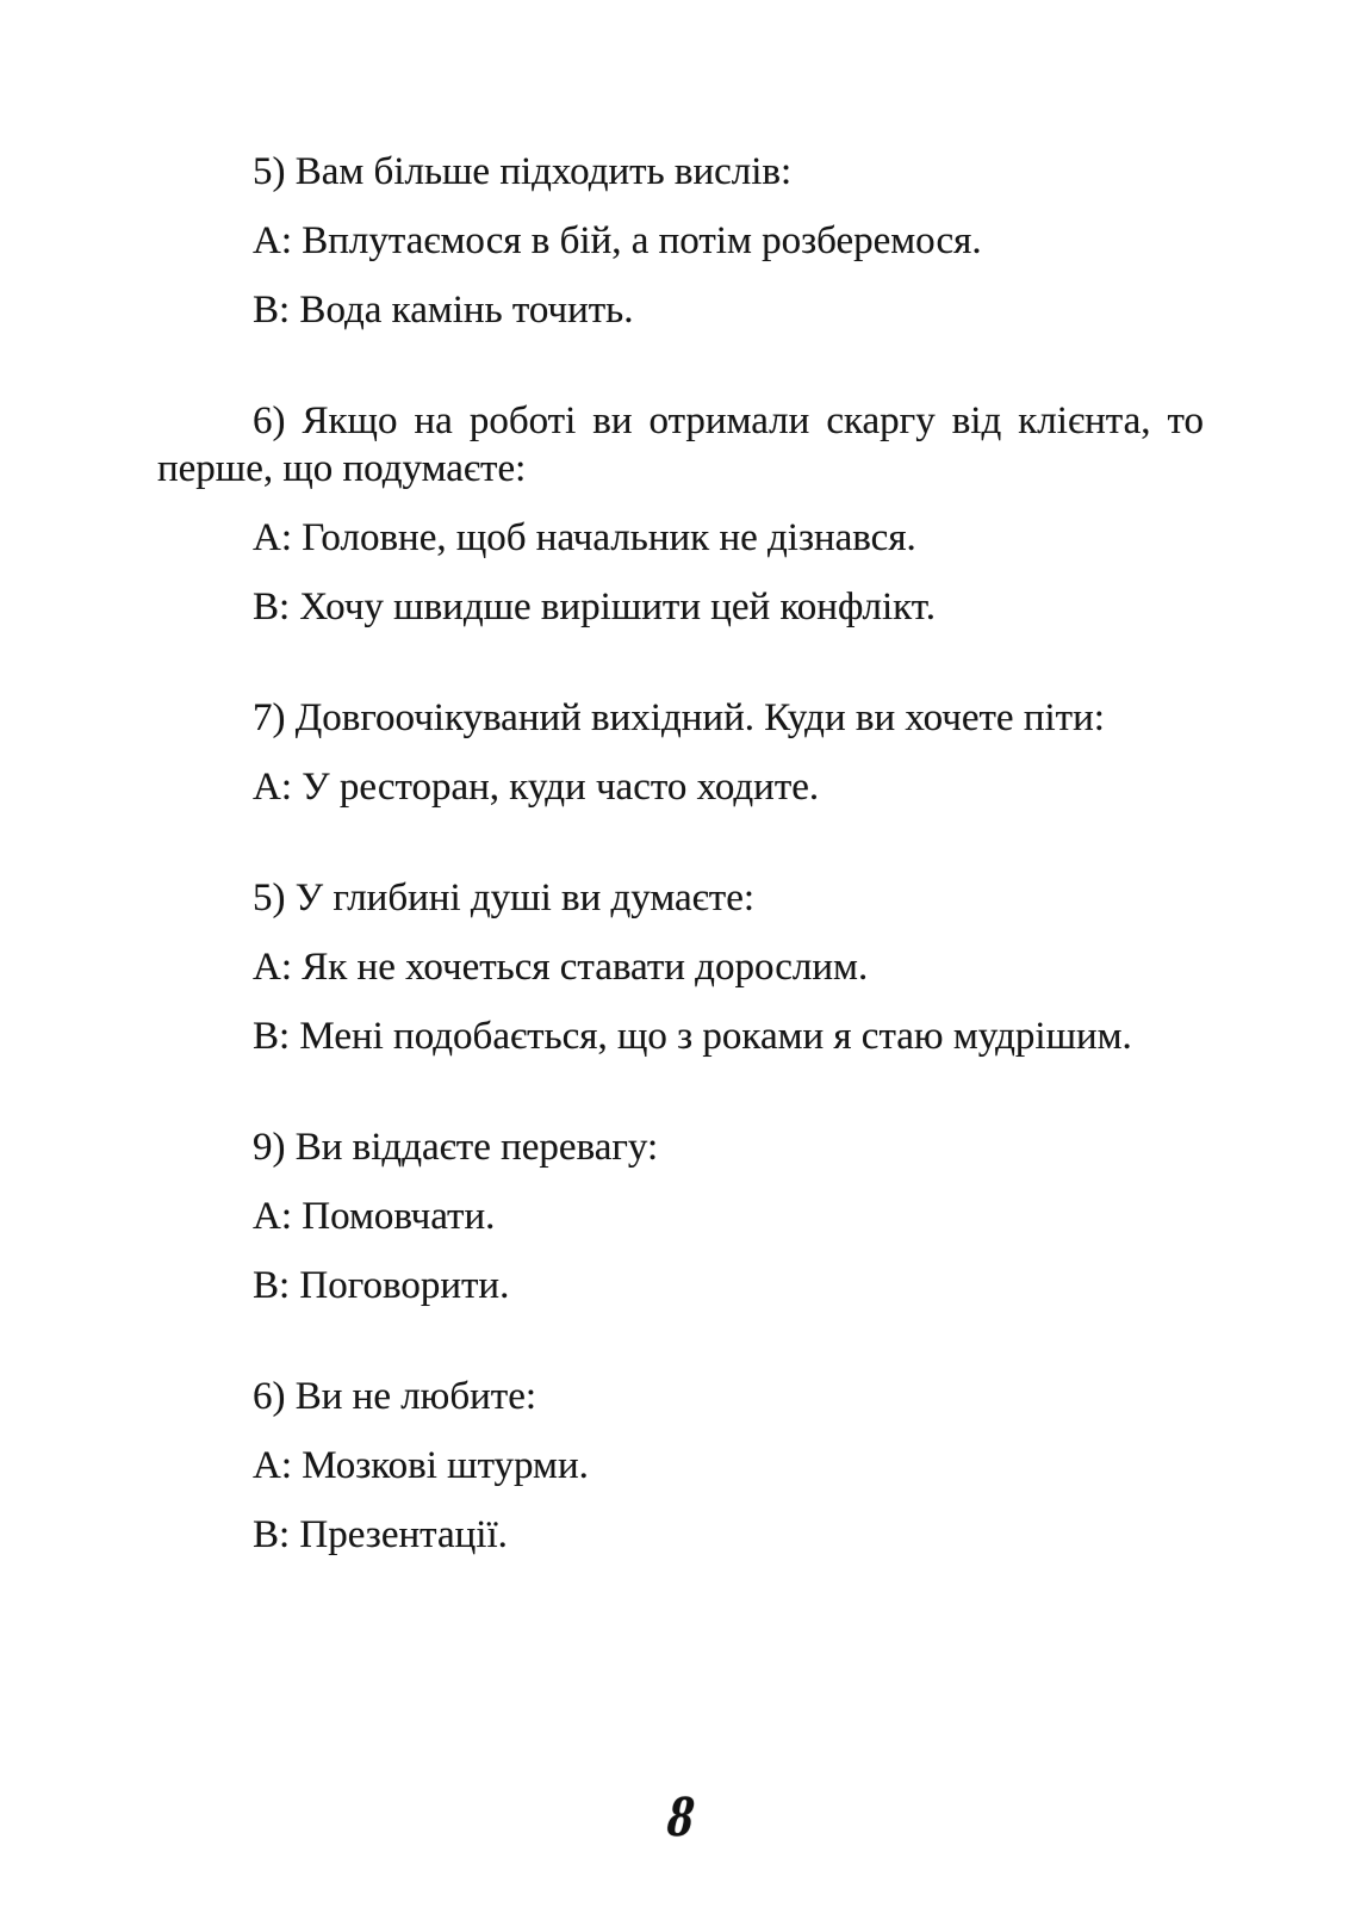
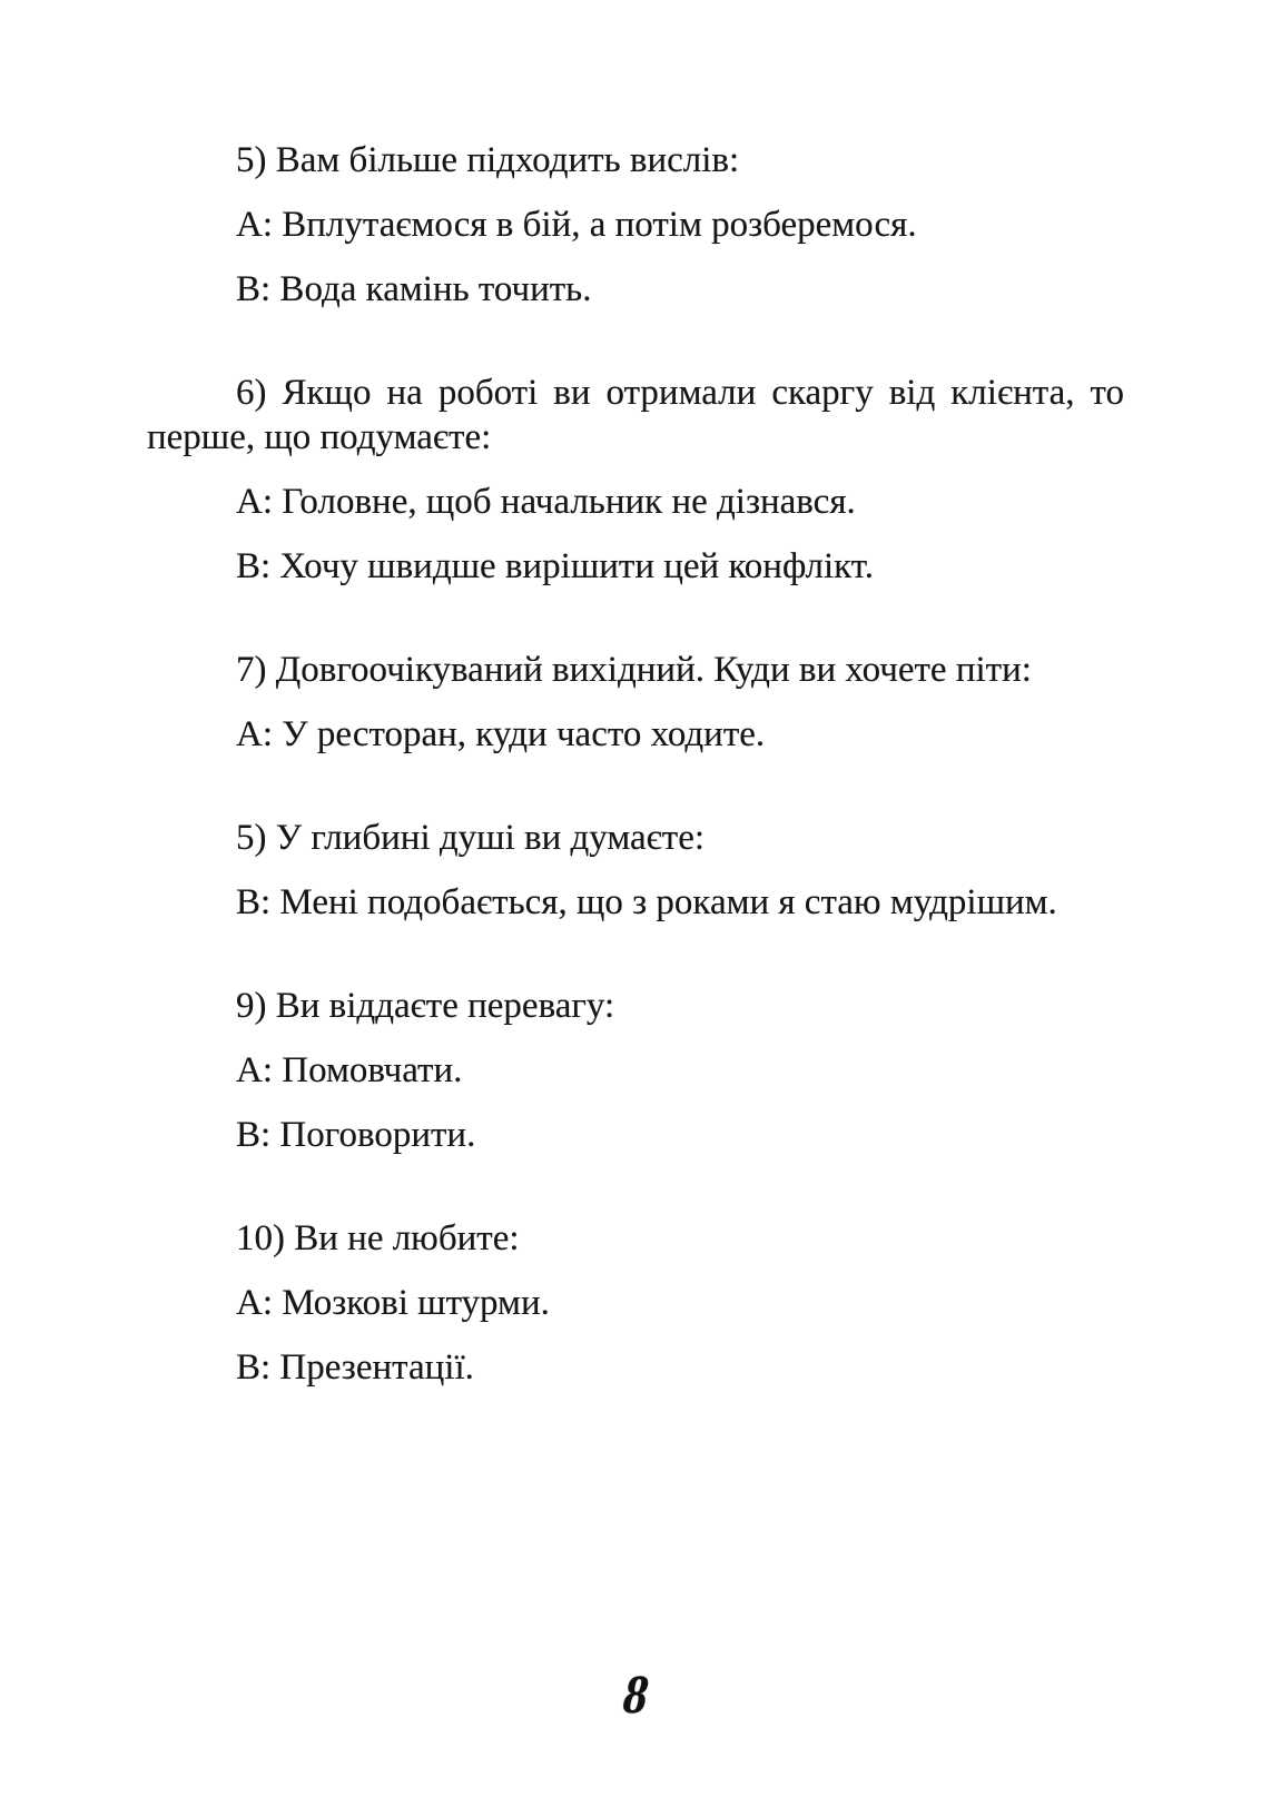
  5) Вам більше підходить вислів:
  А: Вплутаємося в бій, а потім розберемося.
  В: Вода камінь точить.
  6) Якщо на роботі ви отримали скаргу від клієнта, то
  перше, що подумаєте:
  А: Головне, щоб начальник не дізнався.
  В: Хочу швидше вирішити цей конфлікт.
  7) Довгоочікуваний вихідний. Куди ви хочете піти:
  А: У ресторан, куди часто ходите.
  5) У глибині душі ви думаєте:
- А: Як не хочеться ставати дорослим.
  В: Мені подобається, що з роками я стаю мудрішим.
  9) Ви віддаєте перевагу:
  А: Помовчати.
  В: Поговорити.
- 6) Ви не любите:
+ 10) Ви не любите:
  А: Мозкові штурми.
  В: Презентації.
